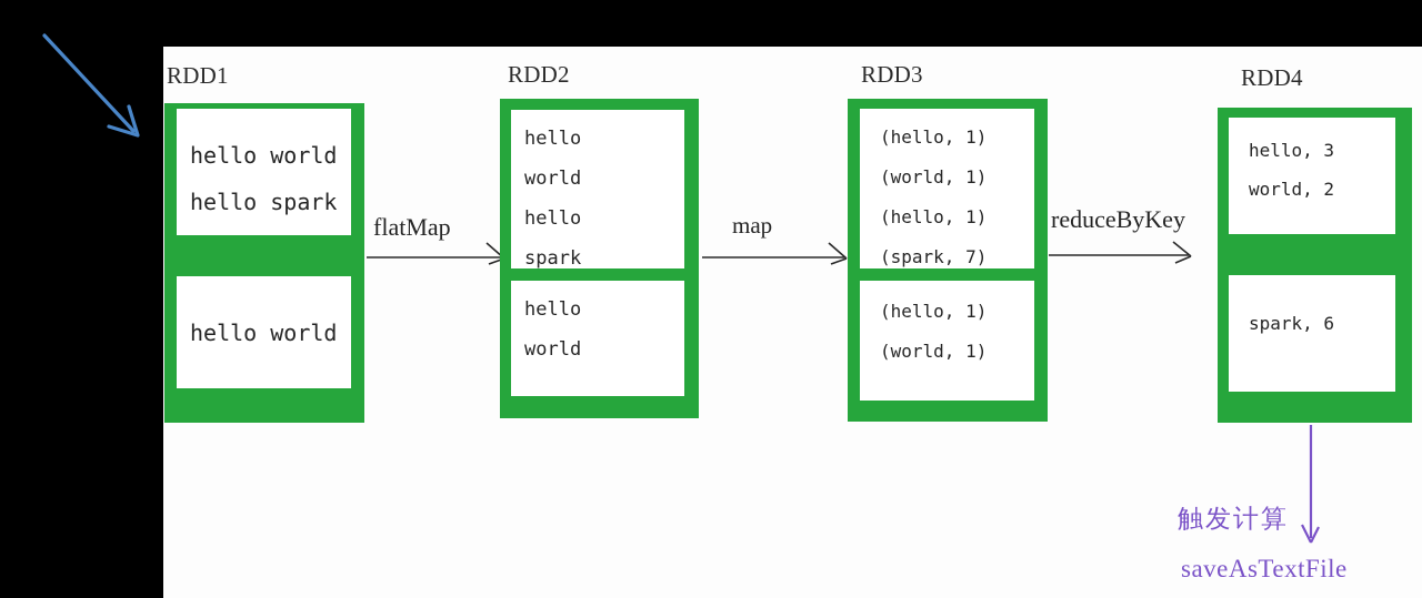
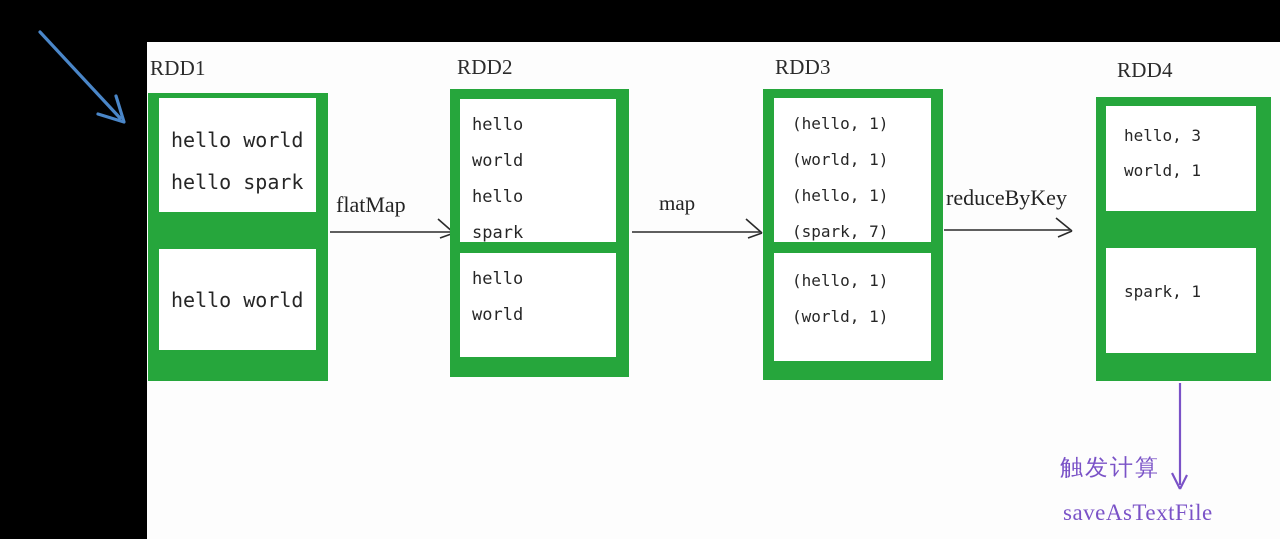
  RDD1
  hello world
  hello spark
  hello world
  flatMap
  RDD2
  hello
  world
  hello
  spark
  hello
  world
  map
  RDD3
  (hello, 1)
  (world, 1)
  (hello, 1)
  (spark, 7)
  (hello, 1)
  (world, 1)
  reduceByKey
  RDD4
  hello, 3
- world, 2
+ world, 1
- spark, 6
+ spark, 1
  触发计算
  saveAsTextFile
